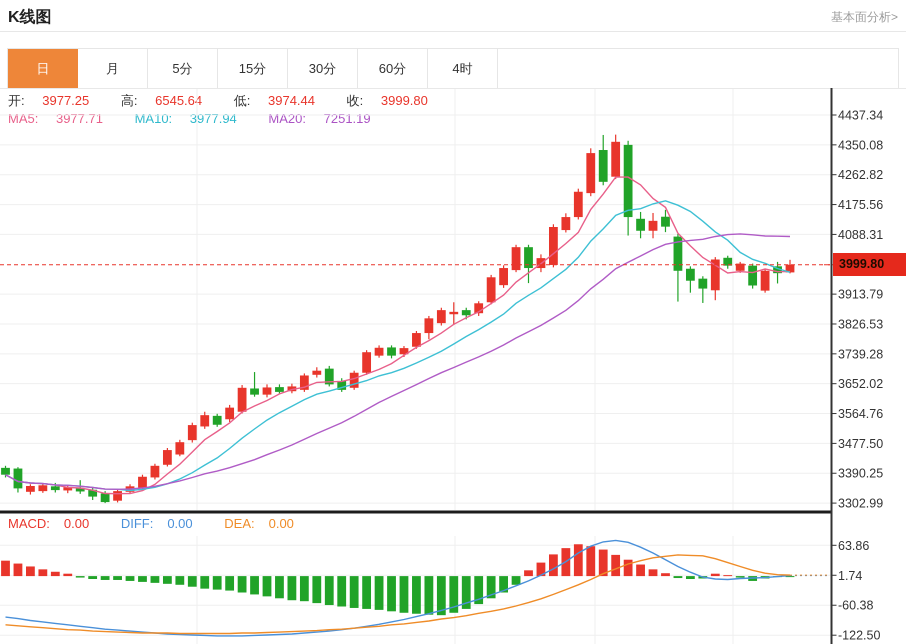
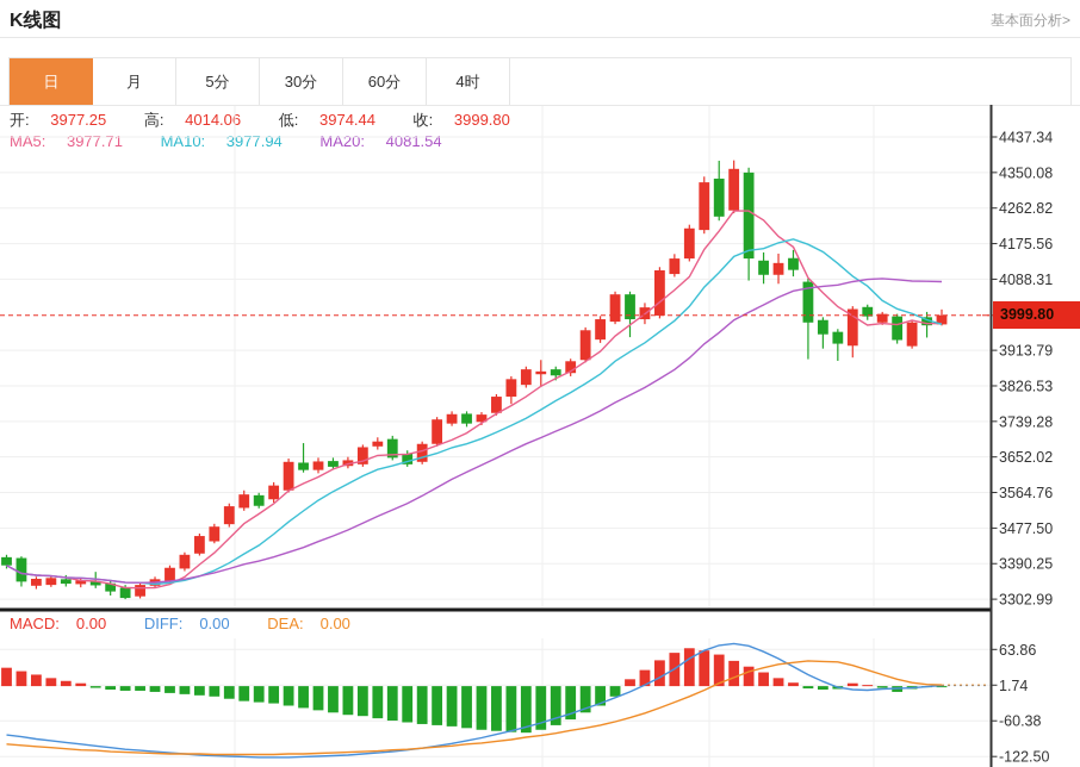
  K线图
  基本面分析>
  日
  月
  5分
- 15分
  30分
  60分
  4时
- 开: 3977.25 高: 6545.64 低: 3974.44 收: 3999.80
+ 开: 3977.25 高: 4014.06 低: 3974.44 收: 3999.80
- MA5: 3977.71 MA10: 3977.94 MA20: 7251.19
+ MA5: 3977.71 MA10: 3977.94 MA20: 4081.54
  MACD: 0.00 DIFF: 0.00 DEA: 0.00
  4437.34
  4350.08
  4262.82
  4175.56
  4088.31
  3913.79
  3826.53
  3739.28
  3652.02
  3564.76
  3477.50
  3390.25
  3302.99
  63.86
  1.74
  -60.38
  -122.50
  3999.80
